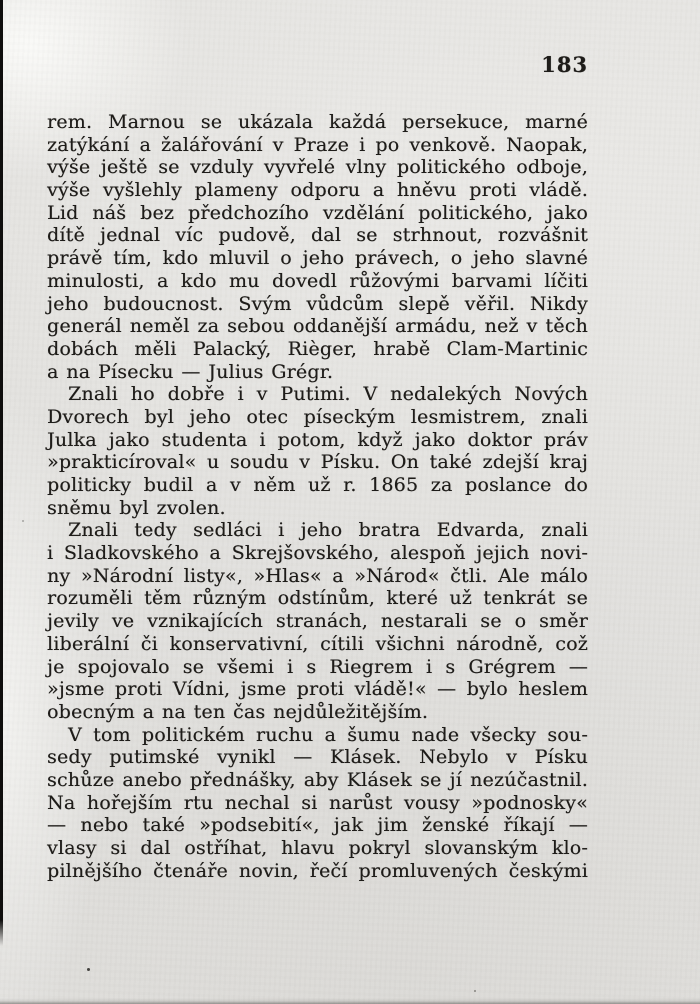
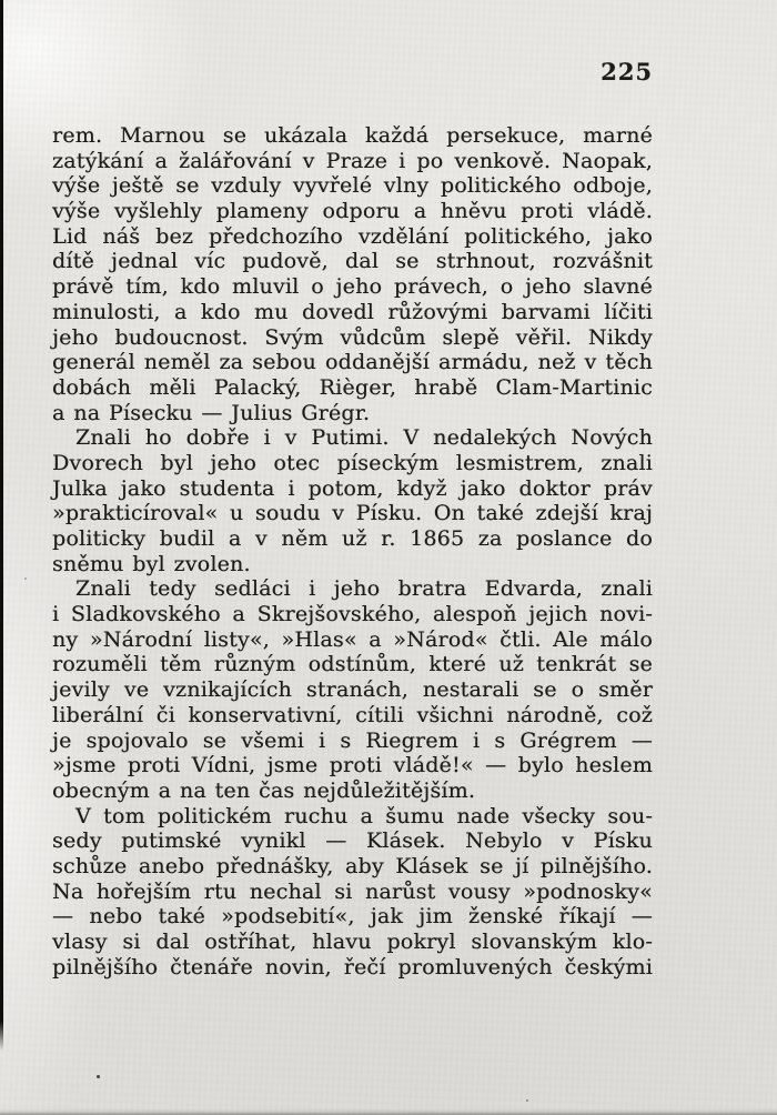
- 183
+ 225
  rem. Marnou se ukázala každá persekuce, marné
  zatýkání a žalářování v Praze i po venkově. Naopak,
  výše ještě se vzduly vyvřelé vlny politického odboje,
  výše vyšlehly plameny odporu a hněvu proti vládě.
  Lid náš bez předchozího vzdělání politického, jako
  dítě jednal víc pudově, dal se strhnout, rozvášnit
  právě tím, kdo mluvil o jeho právech, o jeho slavné
  minulosti, a kdo mu dovedl růžovými barvami líčiti
  jeho budoucnost. Svým vůdcům slepě věřil. Nikdy
  generál neměl za sebou oddanější armádu, než v těch
  dobách měli Palacký, Rièger, hrabě Clam-Martinic
  a na Písecku — Julius Grégr.
  Znali ho dobře i v Putimi. V nedalekých Nových
  Dvorech byl jeho otec píseckým lesmistrem, znali
  Julka jako studenta i potom, když jako doktor práv
  »prakticíroval« u soudu v Písku. On také zdejší kraj
  politicky budil a v něm už r. 1865 za poslance do
  sněmu byl zvolen.
  Znali tedy sedláci i jeho bratra Edvarda, znali
  i Sladkovského a Skrejšovského, alespoň jejich novi-
  ny »Národní listy«, »Hlas« a »Národ« čtli. Ale málo
  rozuměli těm různým odstínům, které už tenkrát se
  jevily ve vznikajících stranách, nestarali se o směr
  liberální či konservativní, cítili všichni národně, což
  je spojovalo se všemi i s Riegrem i s Grégrem —
  »jsme proti Vídni, jsme proti vládě!« — bylo heslem
  obecným a na ten čas nejdůležitějším.
  V tom politickém ruchu a šumu nade všecky sou-
  sedy putimské vynikl — Klásek. Nebylo v Písku
- schůze anebo přednášky, aby Klásek se jí nezúčastnil.
+ schůze anebo přednášky, aby Klásek se jí pilnějšího.
  Na hořejším rtu nechal si narůst vousy »podnosky«
  — nebo také »podsebití«, jak jim ženské říkají —
  vlasy si dal ostříhat, hlavu pokryl slovanským klo-
  pilnějšího čtenáře novin, řečí promluvených českými
